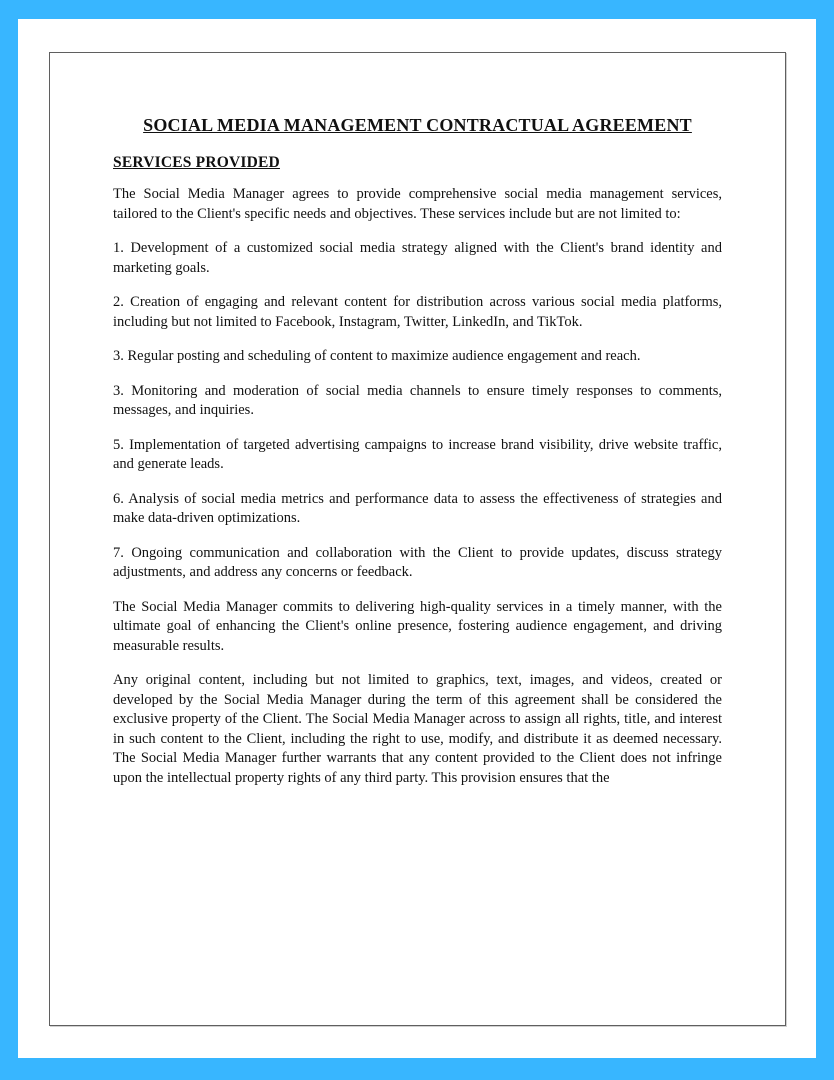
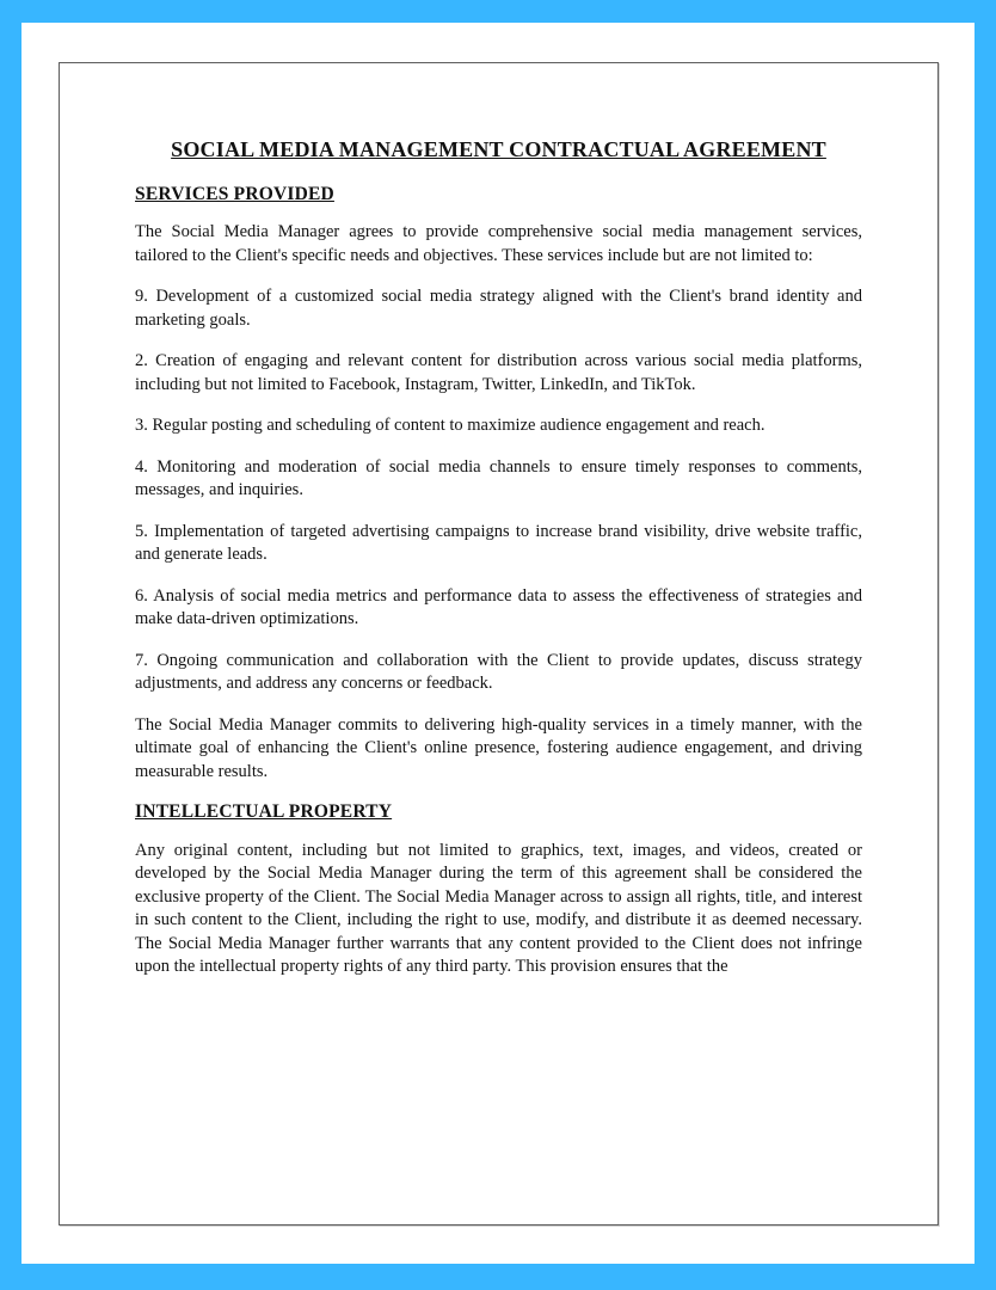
  SOCIAL MEDIA MANAGEMENT CONTRACTUAL AGREEMENT
  SERVICES PROVIDED
  The Social Media Manager agrees to provide comprehensive social media management services, tailored to the Client's specific needs and objectives. These services include but are not limited to:
- 1. Development of a customized social media strategy aligned with the Client's brand identity and marketing goals.
+ 9. Development of a customized social media strategy aligned with the Client's brand identity and marketing goals.
  2. Creation of engaging and relevant content for distribution across various social media platforms, including but not limited to Facebook, Instagram, Twitter, LinkedIn, and TikTok.
  3. Regular posting and scheduling of content to maximize audience engagement and reach.
- 3. Monitoring and moderation of social media channels to ensure timely responses to comments, messages, and inquiries.
+ 4. Monitoring and moderation of social media channels to ensure timely responses to comments, messages, and inquiries.
  5. Implementation of targeted advertising campaigns to increase brand visibility, drive website traffic, and generate leads.
  6. Analysis of social media metrics and performance data to assess the effectiveness of strategies and make data-driven optimizations.
  7. Ongoing communication and collaboration with the Client to provide updates, discuss strategy adjustments, and address any concerns or feedback.
  The Social Media Manager commits to delivering high-quality services in a timely manner, with the ultimate goal of enhancing the Client's online presence, fostering audience engagement, and driving measurable results.
+ INTELLECTUAL PROPERTY
  Any original content, including but not limited to graphics, text, images, and videos, created or developed by the Social Media Manager during the term of this agreement shall be considered the exclusive property of the Client. The Social Media Manager across to assign all rights, title, and interest in such content to the Client, including the right to use, modify, and distribute it as deemed necessary. The Social Media Manager further warrants that any content provided to the Client does not infringe upon the intellectual property rights of any third party. This provision ensures that the
